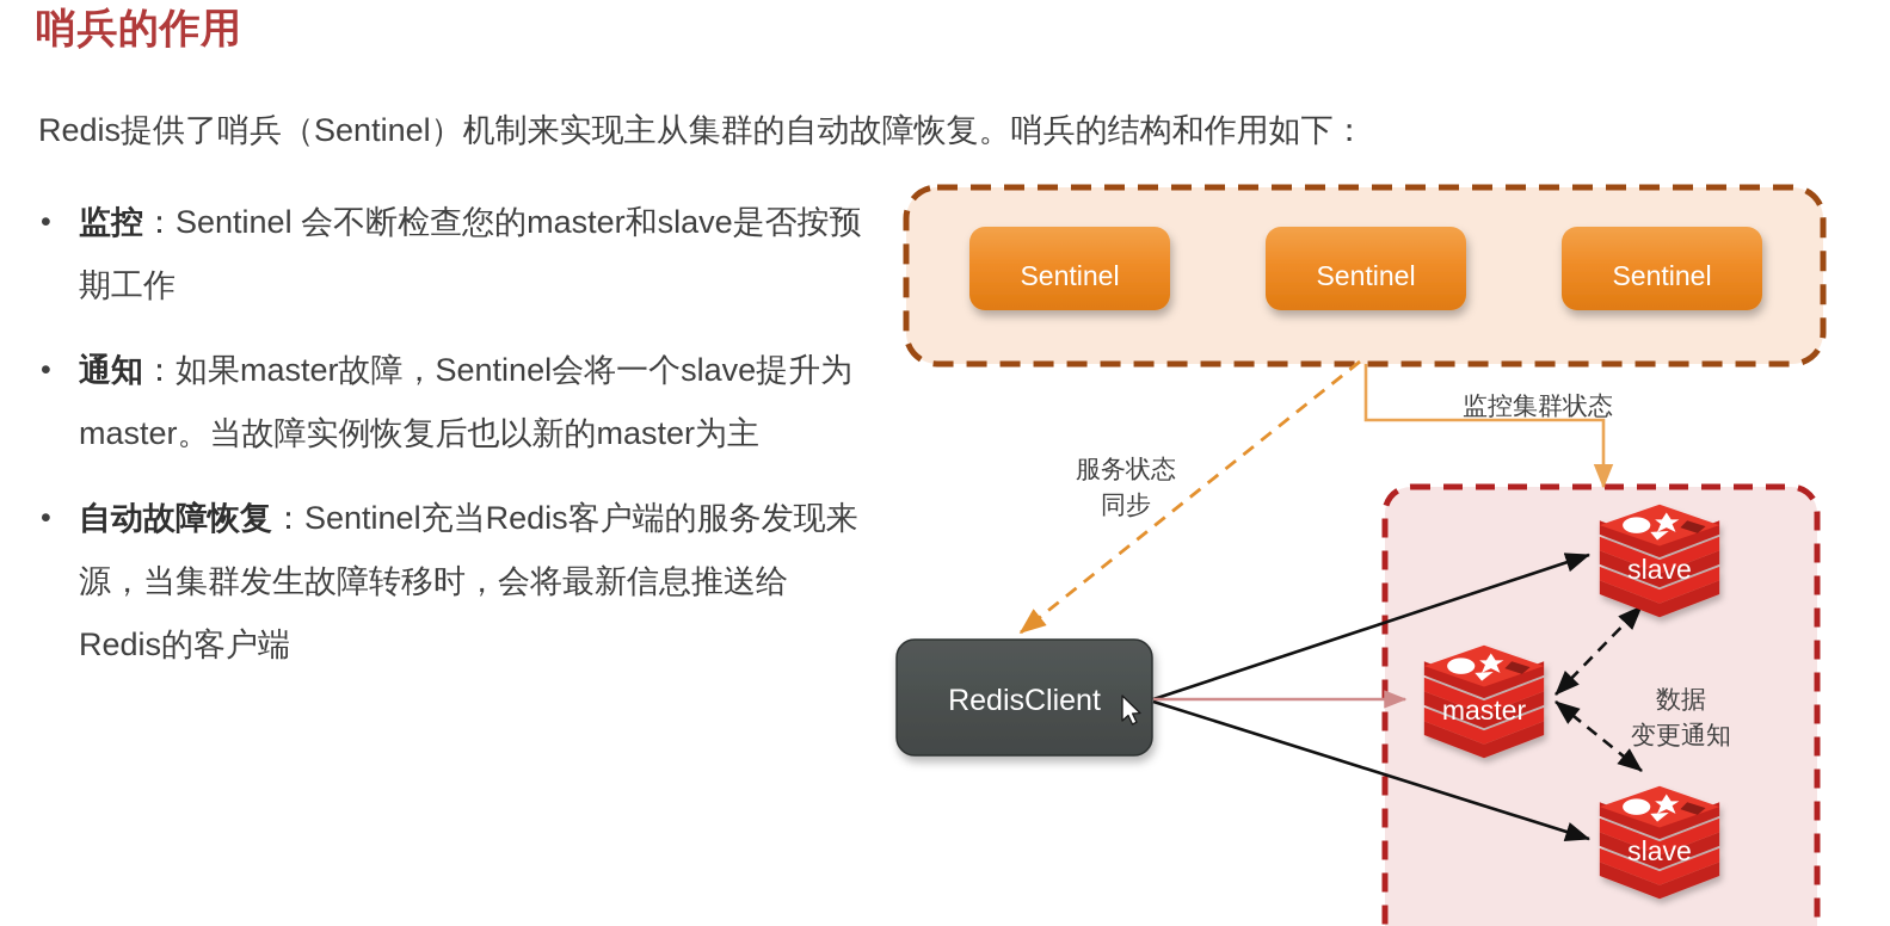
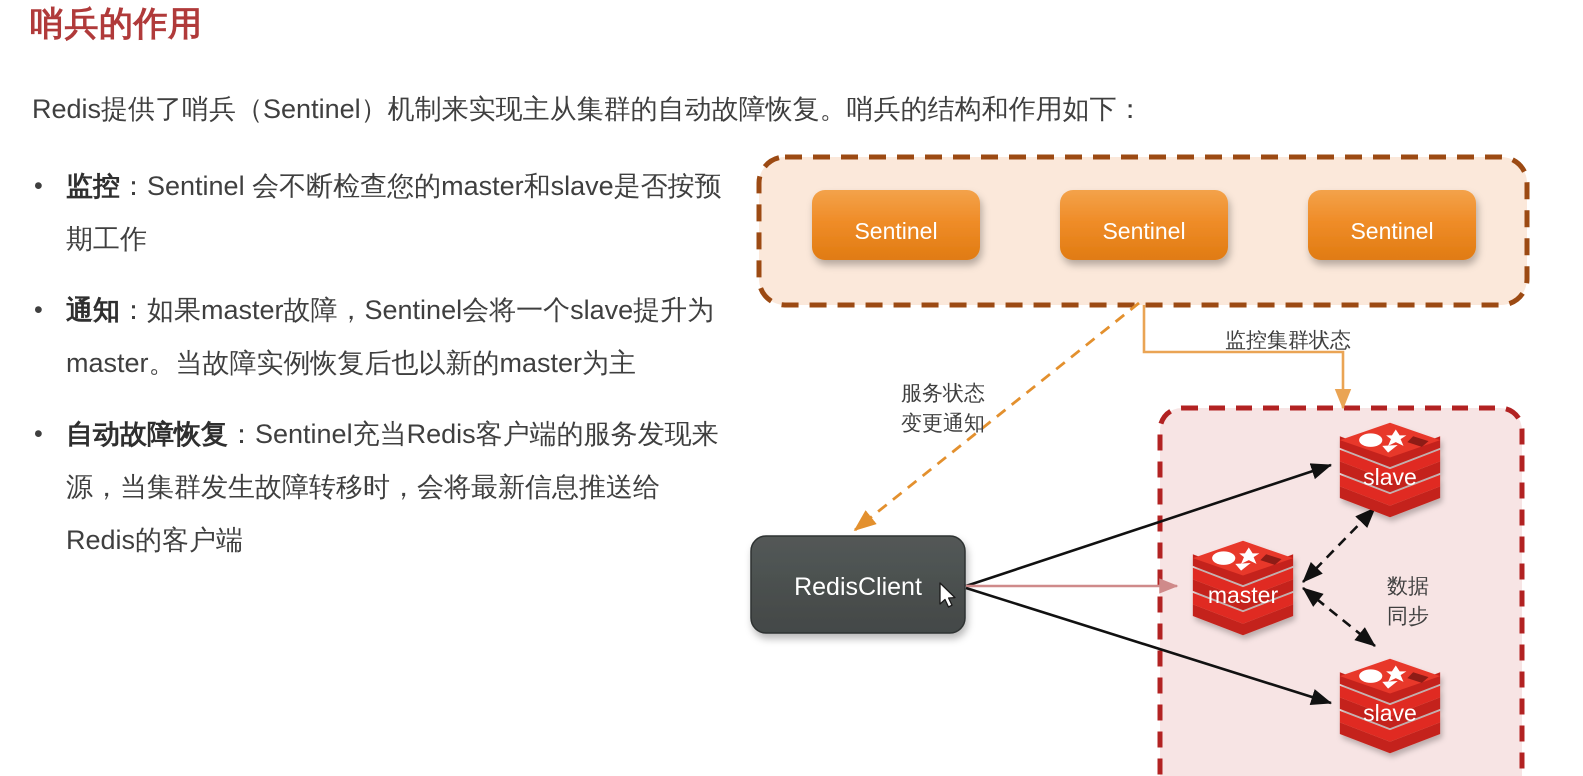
  哨兵的作用
  Redis提供了哨兵（Sentinel）机制来实现主从集群的自动故障恢复。哨兵的结构和作用如下：
  •
  监控：Sentinel 会不断检查您的master和slave是否按预期工作
  •
  通知：如果master故障，Sentinel会将一个slave提升为master。当故障实例恢复后也以新的master为主
  •
  自动故障恢复：Sentinel充当Redis客户端的服务发现来源，当集群发生故障转移时，会将最新信息推送给Redis的客户端
  Sentinel
  Sentinel
  Sentinel
  监控集群状态
  服务状态
- 同步
+ 变更通知
  RedisClient
  数据
- 变更通知
+ 同步
  slave
  master
  slave
